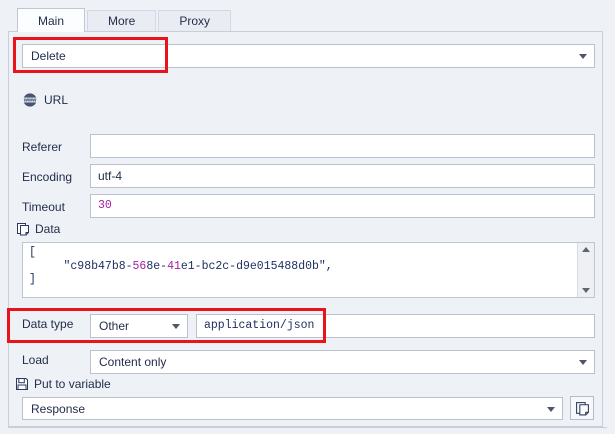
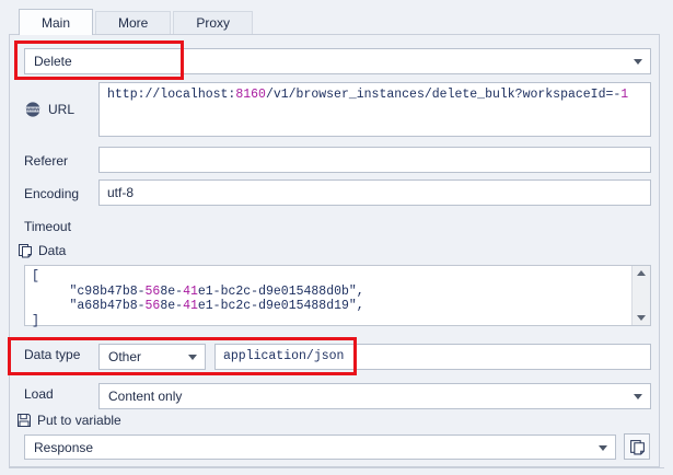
  Main
  More
  Proxy
  Delete
  URL
+ http://localhost:8160/v1/browser_instances/delete_bulk?workspaceId=-1
  Referer
  Encoding
- utf-4
+ utf-8
  Timeout
- 30
  Data
  [
  "c98b47b8-568e-41e1-bc2c-d9e015488d0b",
+ "a68b47b8-568e-41e1-bc2c-d9e015488d19",
  ]
  Data type
  Other
  application/json
  Load
  Content only
  Put to variable
  Response
